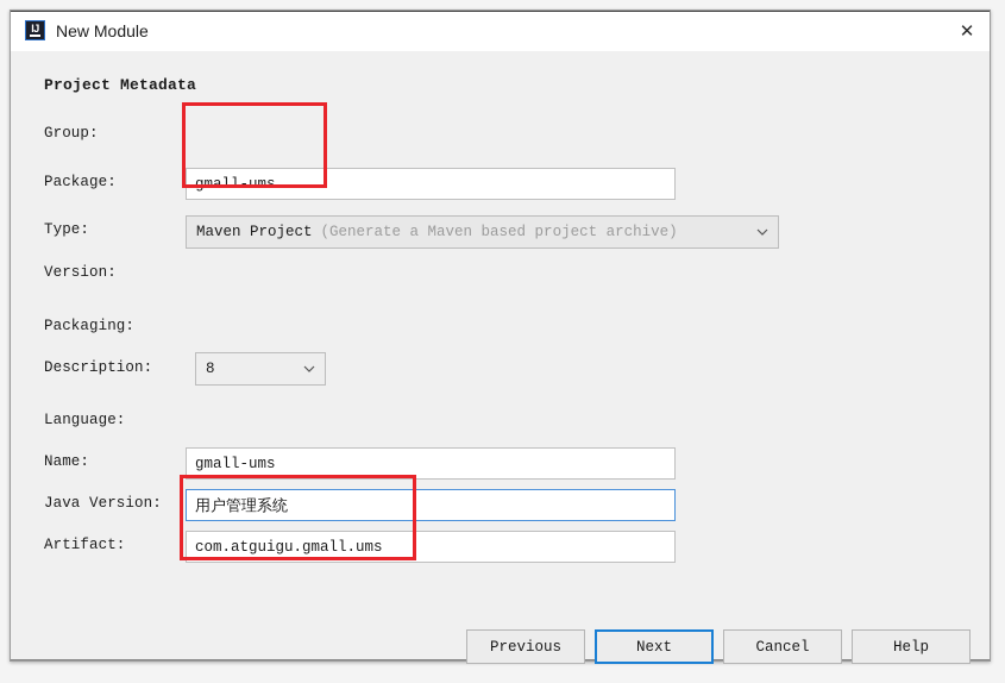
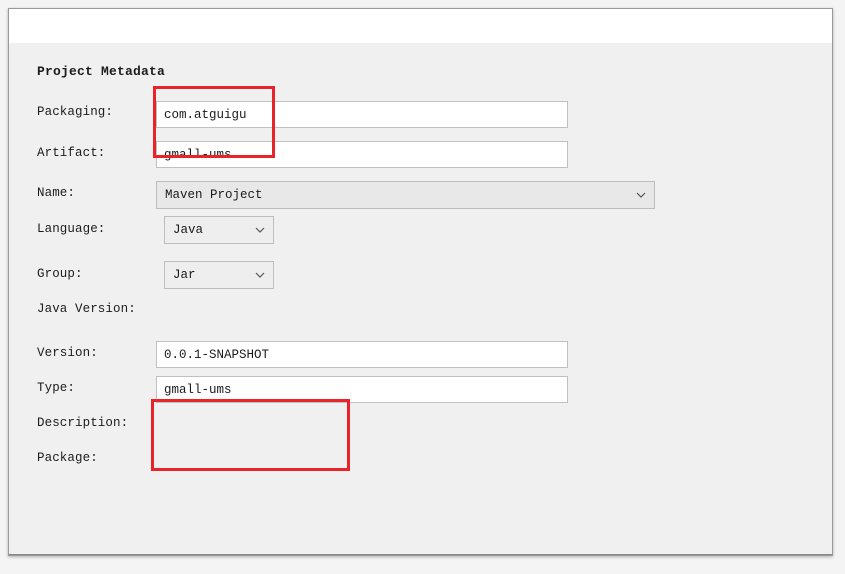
- IJ
- New Module
- ✕
  Project Metadata
- Group:
+ Packaging:
+ com.atguigu
- Package:
+ Artifact:
  gmall-ums
- Type:
+ Name:
  Maven Project
- (Generate a Maven based project archive)
- Version:
+ Language:
+ Java
- Packaging:
+ Group:
+ Jar
- Description:
+ Java Version:
- 8
- Language:
+ Version:
+ 0.0.1-SNAPSHOT
- Name:
+ Type:
  gmall-ums
- Java Version:
+ Description:
- 用户管理系统
- Artifact:
+ Package:
- com.atguigu.gmall.ums
- Previous
- Next
- Cancel
- Help
